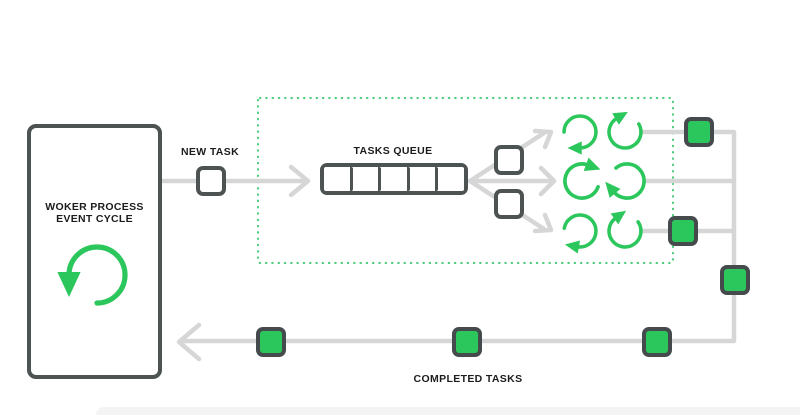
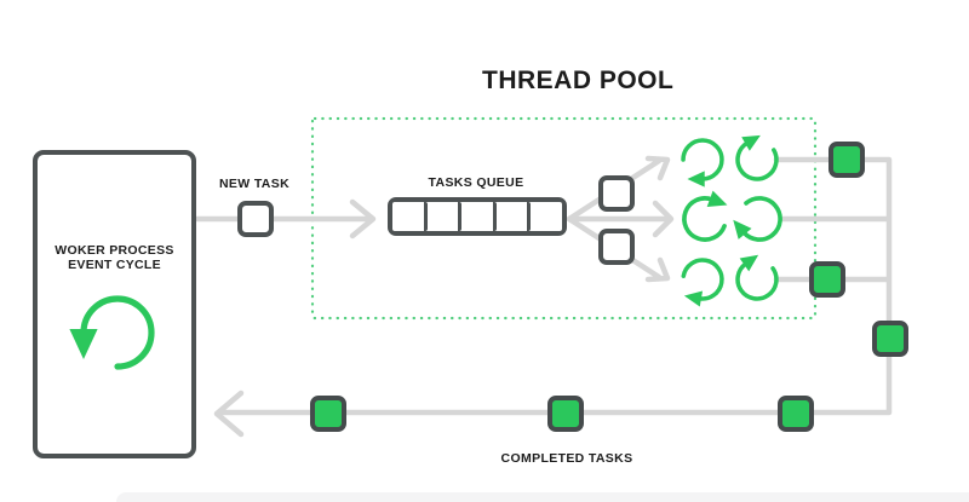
+ THREAD POOL
  WOKER PROCESS
  EVENT CYCLE
  NEW TASK
  TASKS QUEUE
  COMPLETED TASKS
